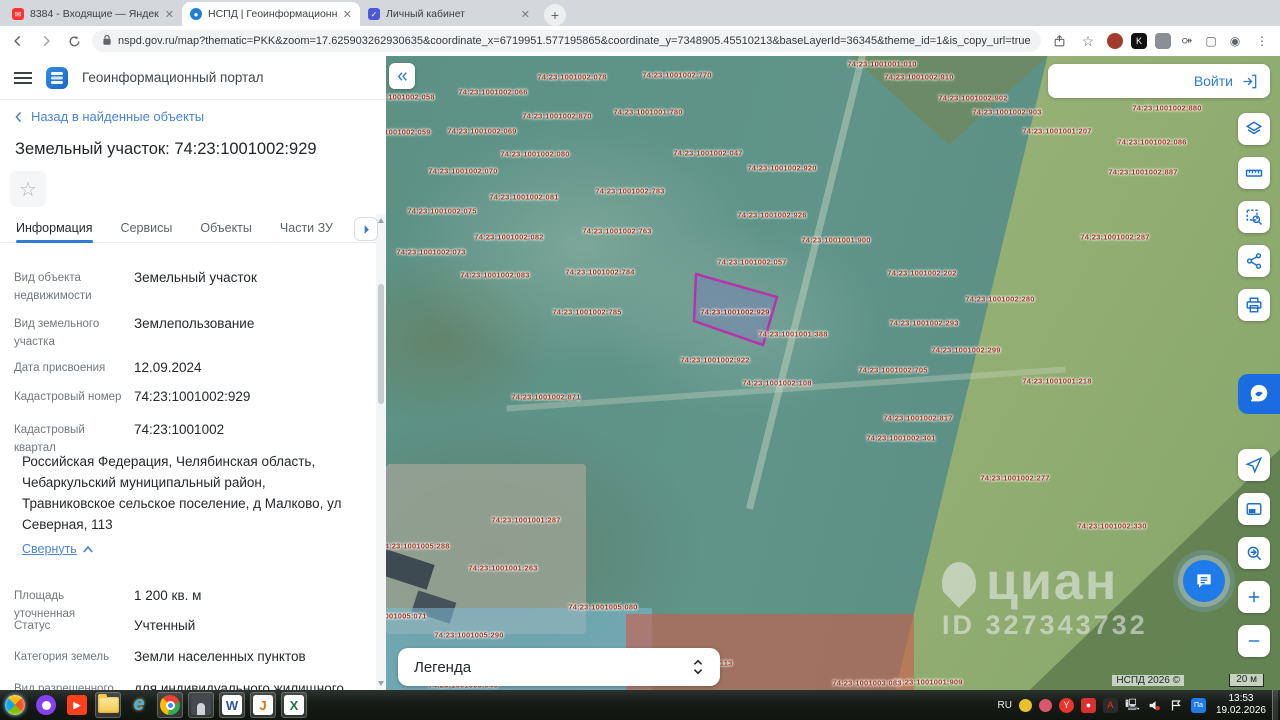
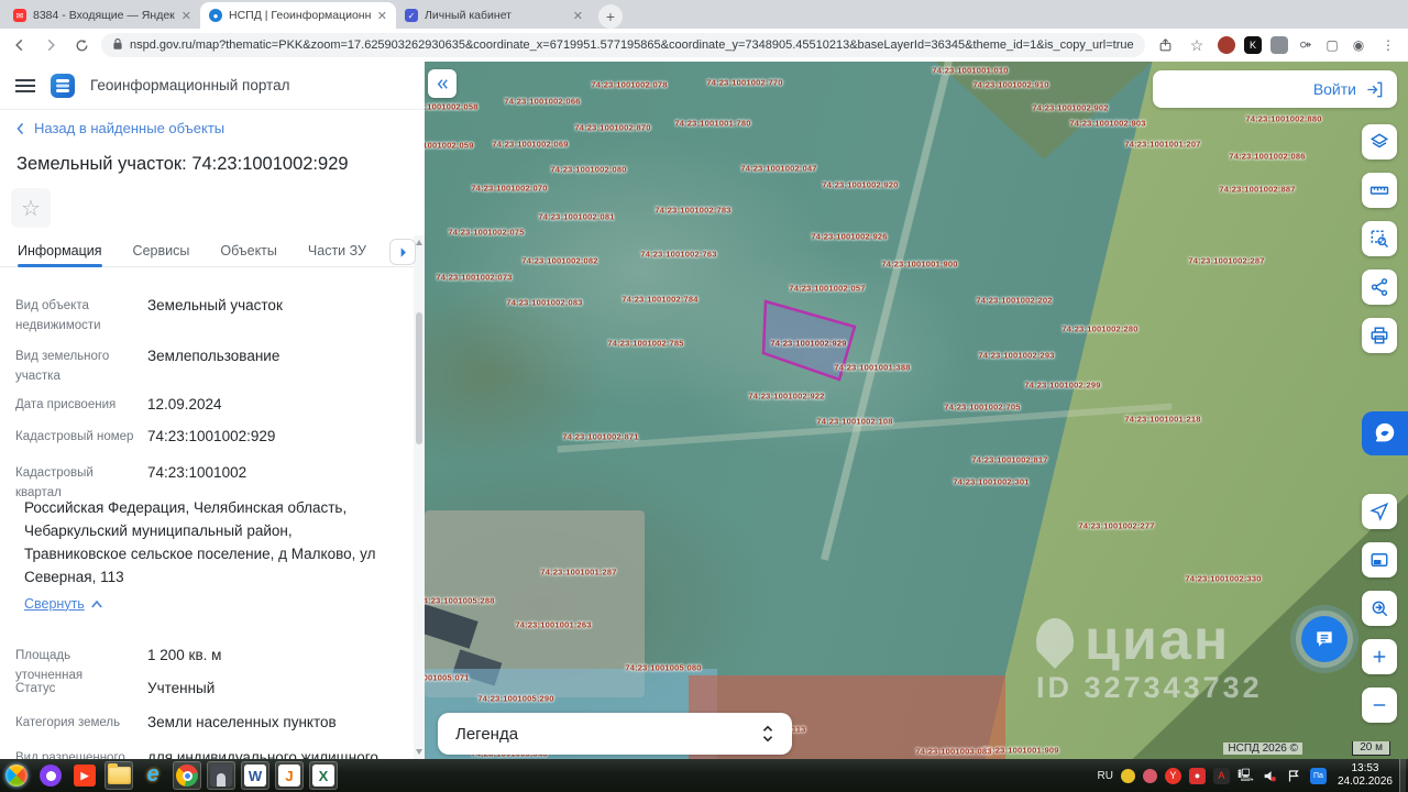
  ✉
  8384 - Входящие — Яндек
  ✕
  ●
  НСПД | Геоинформационн
  ✕
  ✓
  Личный кабинет
  ✕
  +
  nspd.gov.ru/map?thematic=PKK&zoom=17.625903262930635&coordinate_x=6719951.577195865&coordinate_y=7348905.45510213&baseLayerId=36345&theme_id=1&is_copy_url=true
  ☆
  K
  ⚩
  ▢
  ◉
  ⋮
  Геоинформационный портал
  Назад в найденные объекты
  Земельный участок: 74:23:1001002:929
  ☆
  Информация
  Сервисы
  Объекты
  Части ЗУ
  Вид объекта недвижимости
  Земельный участок
  Вид земельного участка
  Землепользование
  Дата присвоения
  12.09.2024
  Кадастровый номер
  74:23:1001002:929
  Кадастровый квартал
  74:23:1001002
  Российская Федерация, Челябинская область, Чебаркульский муниципальный район, Травниковское сельское поселение, д Малково, ул Северная, 113
  Свернуть
  Площадь уточненная
  1 200 кв. м
  Статус
  Учтенный
  Категория земель
  Земли населенных пунктов
  Вид разрешенного
  для индивидуального жилищного
  74:23:1001002:078
  74:23:1001002:770
  74:23:1001002:066
  :1001002:058
  74:23:1001002:870
  74:23:1001001:780
  74:23:1001001:010
  74:23:1001002:910
  74:23:1001002:902
  74:23:1001002:903
  74:23:1001002:880
  74:23:1001001:207
  74:23:1001002:086
  74:23:1001002:887
  74:23:1001002:069
  74:23:1001002:080
  74:23:1001002:047
  74:23:1001002:920
  74:23:1001002:070
  74:23:1001002:081
  74:23:1001002:783
  74:23:1001002:926
  74:23:1001002:075
  74:23:1001002:763
  74:23:1001002:082
  74:23:1001002:073
  74:23:1001002:057
  74:23:1001002:083
  74:23:1001002:784
  74:23:1001002:785
  74:23:1001001:900
  74:23:1001002:202
  74:23:1001002:280
  74:23:1001002:293
  74:23:1001002:299
  74:23:1001002:705
  74:23:1001001:218
  74:23:1001002:817
  74:23:1001002:301
  74:23:1001002:277
  74:23:1001002:330
  74:23:1001002:287
  74:23:1001001:388
  74:23:1001002:922
  74:23:1001002:108
  74:23:1001002:871
  74:23:1001001:287
  74:23:1001001:263
  4:23:1001005:288
  74:23:1001005:080
  74:23:1001005:290
  74:23:1001001:909
  74:23:1001003:083
  74:23:1001002:929
  Войти
  циан
  ID 327343732
  Легенда
  НСПД 2026 ©
  20 м
  ▶
  e
  W
  J
  X
  RU
  Y
  ●
  A
  🖳
  13:53
- 19.02.2026
+ 24.02.2026
